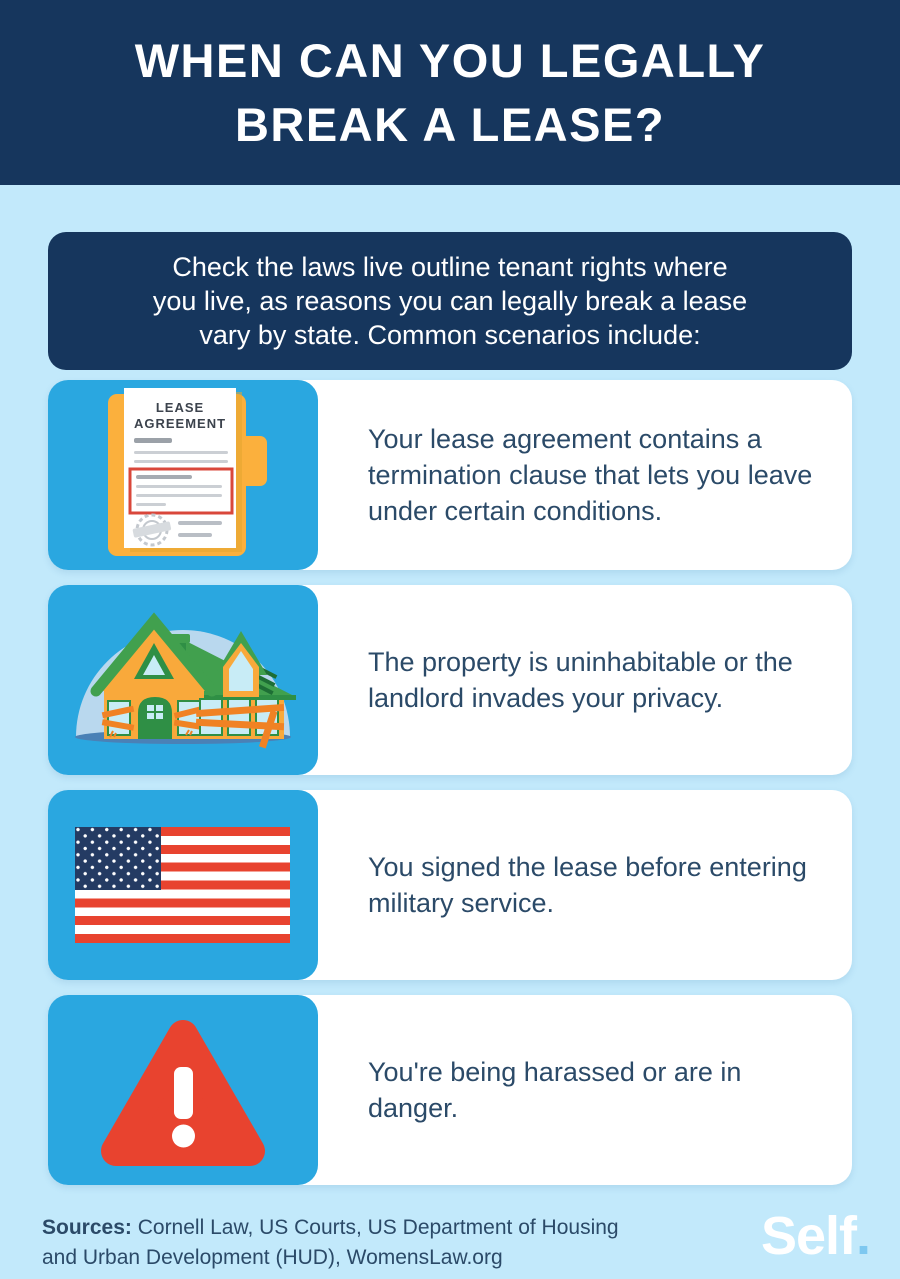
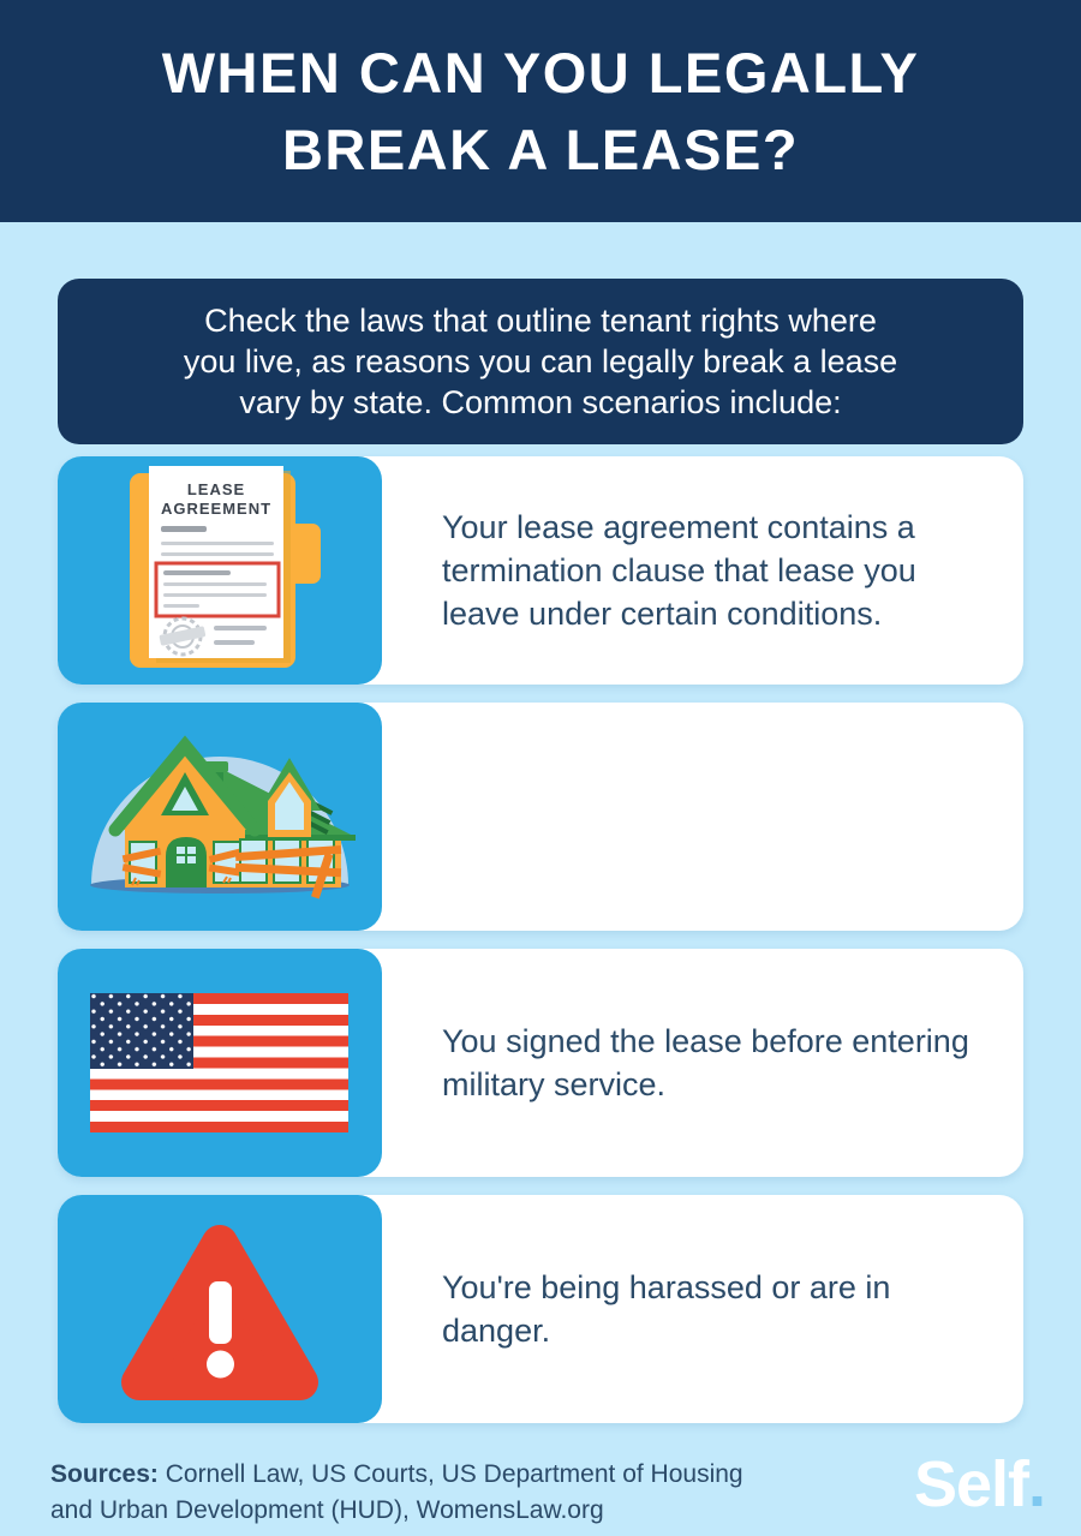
  WHEN CAN YOU LEGALLY
  BREAK A LEASE?
- Check the laws live outline tenant rights where
+ Check the laws that outline tenant rights where
  you live, as reasons you can legally break a lease
  vary by state. Common scenarios include:
  LEASE
  AGREEMENT
- Your lease agreement contains a termination clause that lets you leave under certain conditions.
+ Your lease agreement contains a termination clause that lease you leave under certain conditions.
- The property is uninhabitable or the landlord invades your privacy.
  You signed the lease before entering military service.
  You're being harassed or are in danger.
  Sources: Cornell Law, US Courts, US Department of Housing and Urban Development (HUD), WomensLaw.org
  Self.
